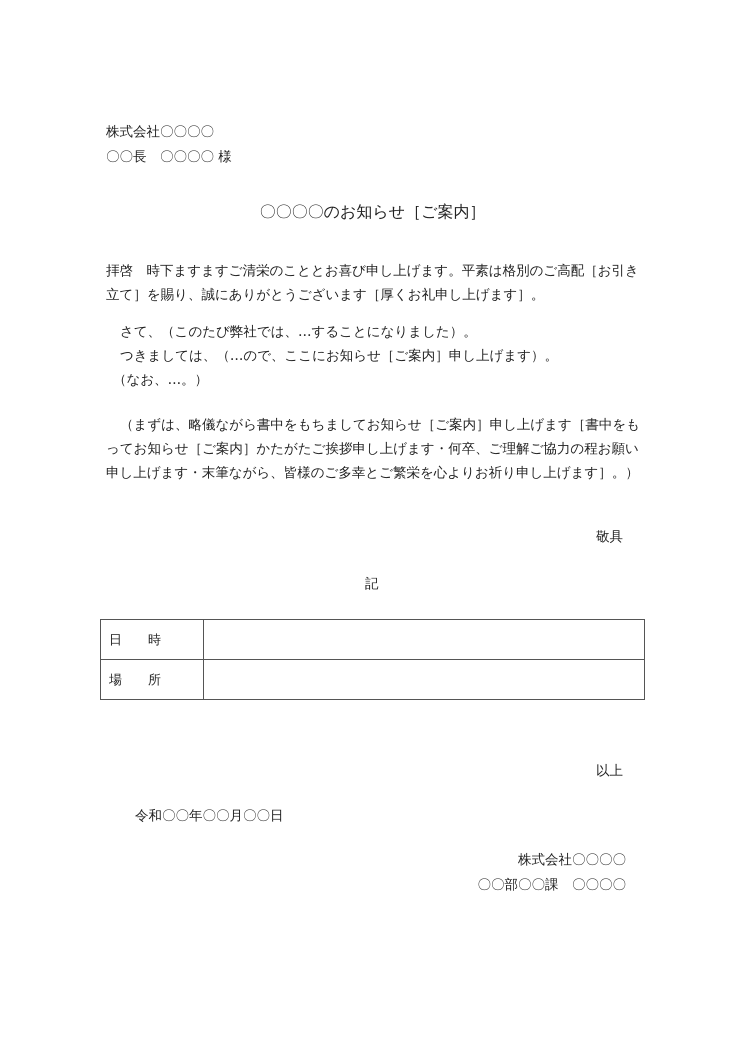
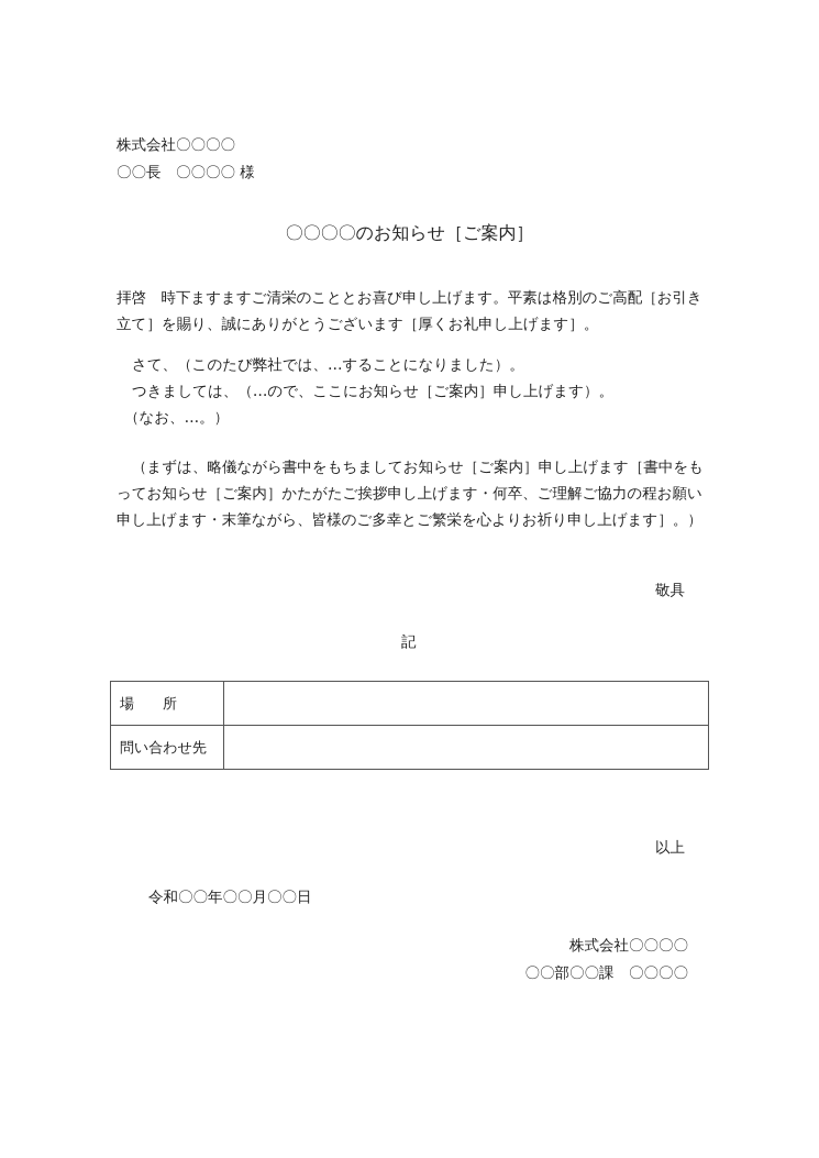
  株式会社〇〇〇〇
  〇〇長 〇〇〇〇 様
  〇〇〇〇のお知らせ［ご案内］
  拝啓 時下ますますご清栄のこととお喜び申し上げます。平素は格別のご高配［お引き立て］を賜り、誠にありがとうございます［厚くお礼申し上げます］。
  さて、（このたび弊社では、…することになりました）。
  つきましては、（…ので、ここにお知らせ［ご案内］申し上げます）。
  （なお、…。）
  （まずは、略儀ながら書中をもちましてお知らせ［ご案内］申し上げます［書中をもってお知らせ［ご案内］かたがたご挨拶申し上げます・何卒、ご理解ご協力の程お願い申し上げます・末筆ながら、皆様のご多幸とご繁栄を心よりお祈り申し上げます］。）
  敬具
  記
- 日 時
  場 所
+ 問い合わせ先
  以上
  令和〇〇年〇〇月〇〇日
  株式会社〇〇〇〇
  〇〇部〇〇課 〇〇〇〇
